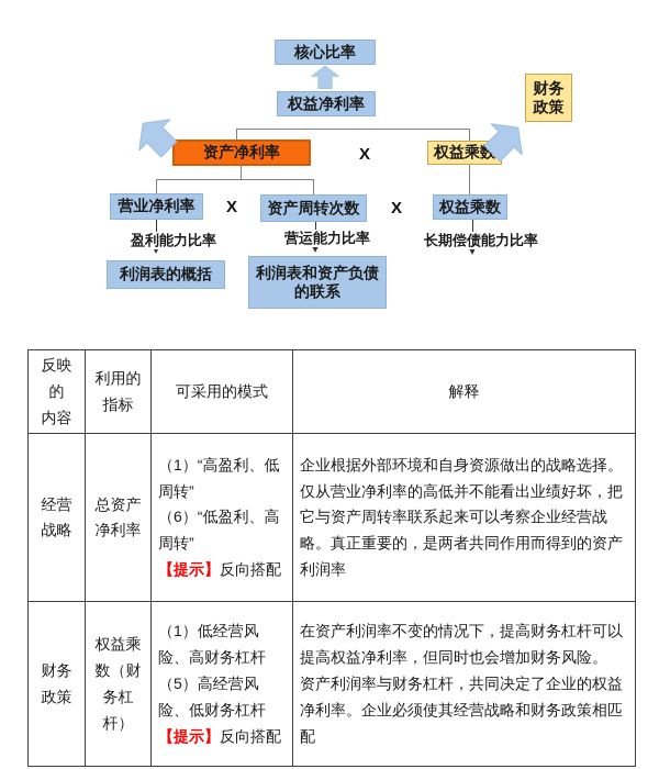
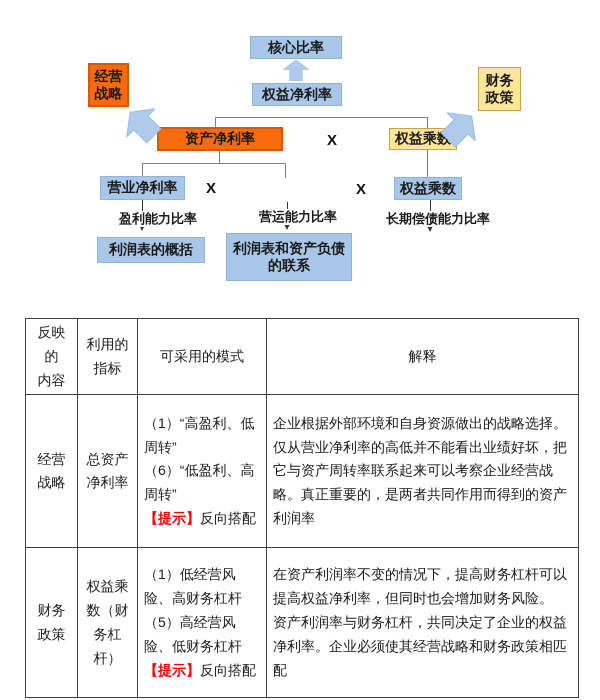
  核心比率
  权益净利率
  资产净利率
  X
  权益乘数
+ 经营
+ 战略
  财务
  政策
  营业净利率
  X
- 资产周转次数
  X
  权益乘数
  盈利能力比率
  营运能力比率
  长期偿债能力比率
  利润表的概括
  利润表和资产负债
  的联系
  反映的 内容	利用的 指标	可采用的模式	解释
  经营 战略	总资产 净利率	（1）“高盈利、低周转” （6）“低盈利、高周转” 【提示】反向搭配	企业根据外部环境和自身资源做出的战略选择。 仅从营业净利率的高低并不能看出业绩好坏，把它与资产周转率联系起来可以考察企业经营战略。真正重要的，是两者共同作用而得到的资产利润率
  财务 政策	权益乘 数（财 务杠 杆）	（1）低经营风险、高财务杠杆 （5）高经营风险、低财务杠杆 【提示】反向搭配	在资产利润率不变的情况下，提高财务杠杆可以提高权益净利率，但同时也会增加财务风险。 资产利润率与财务杠杆，共同决定了企业的权益净利率。企业必须使其经营战略和财务政策相匹配
